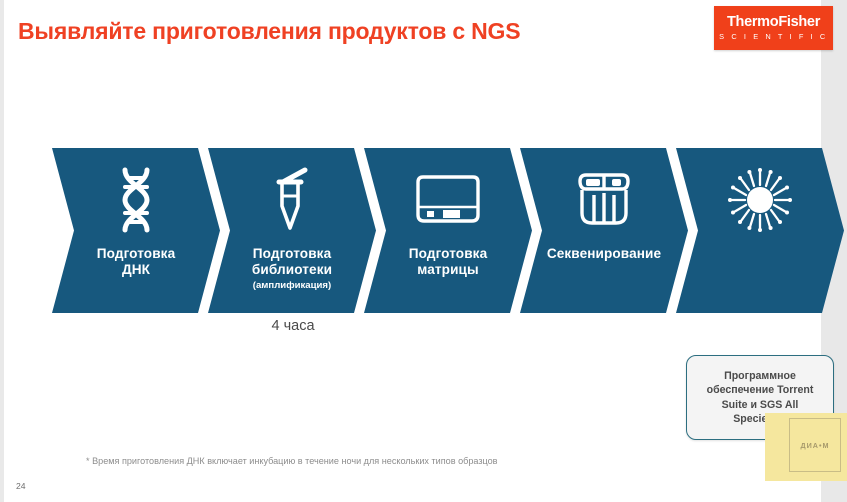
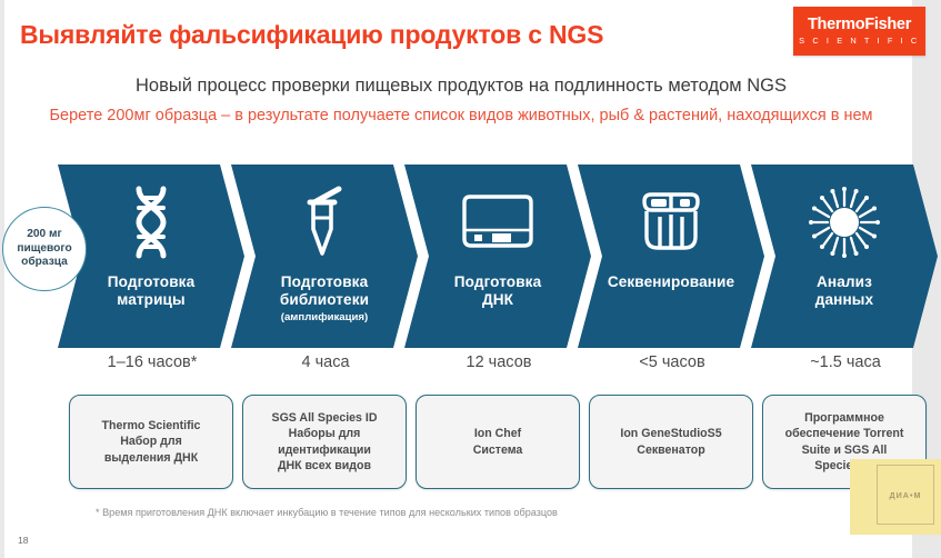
  ThermoFisher
  S C I E N T I F I C
- Выявляйте приготовления продуктов с NGS
+ Выявляйте фальсификацию продуктов с NGS
+ Новый процесс проверки пищевых продуктов на подлинность методом NGS
+ Берете 200мг образца – в результате получаете список видов животных, рыб & растений, находящихся в нем
+ 200 мг
+ пищевого
+ образца
  Подготовка
- ДНК
+ матрицы
  Подготовка
  библиотеки
  (амплификация)
  Подготовка
- матрицы
+ ДНК
  Секвенирование
+ Анализ
+ данных
+ 1–16 часов*
  4 часа
+ 12 часов
+ <5 часов
+ ~1.5 часа
+ Thermo Scientific
+ Набор для
+ выделения ДНК
+ SGS All Species ID
+ Наборы для
+ идентификации
+ ДНК всех видов
+ Ion Chef
+ Система
+ Ion GeneStudioS5
+ Секвенатор
  Программное
  обеспечение Torrent
  Suite и SGS All
  ДИА•М
- * Время приготовления ДНК включает инкубацию в течение ночи для нескольких типов образцов
+ * Время приготовления ДНК включает инкубацию в течение типов для нескольких типов образцов
- 24
+ 18
